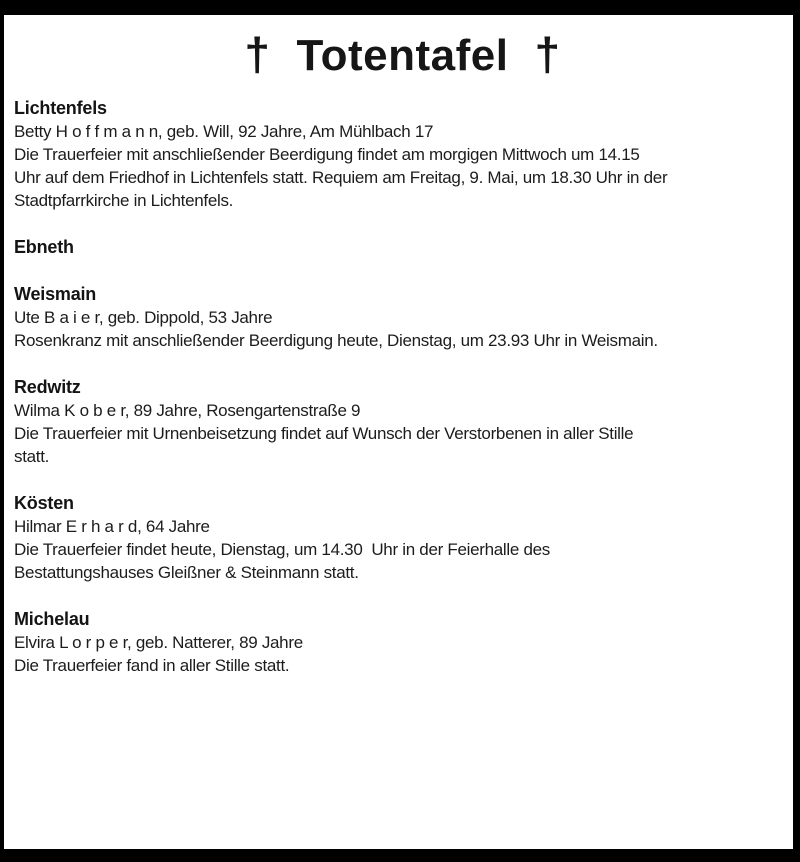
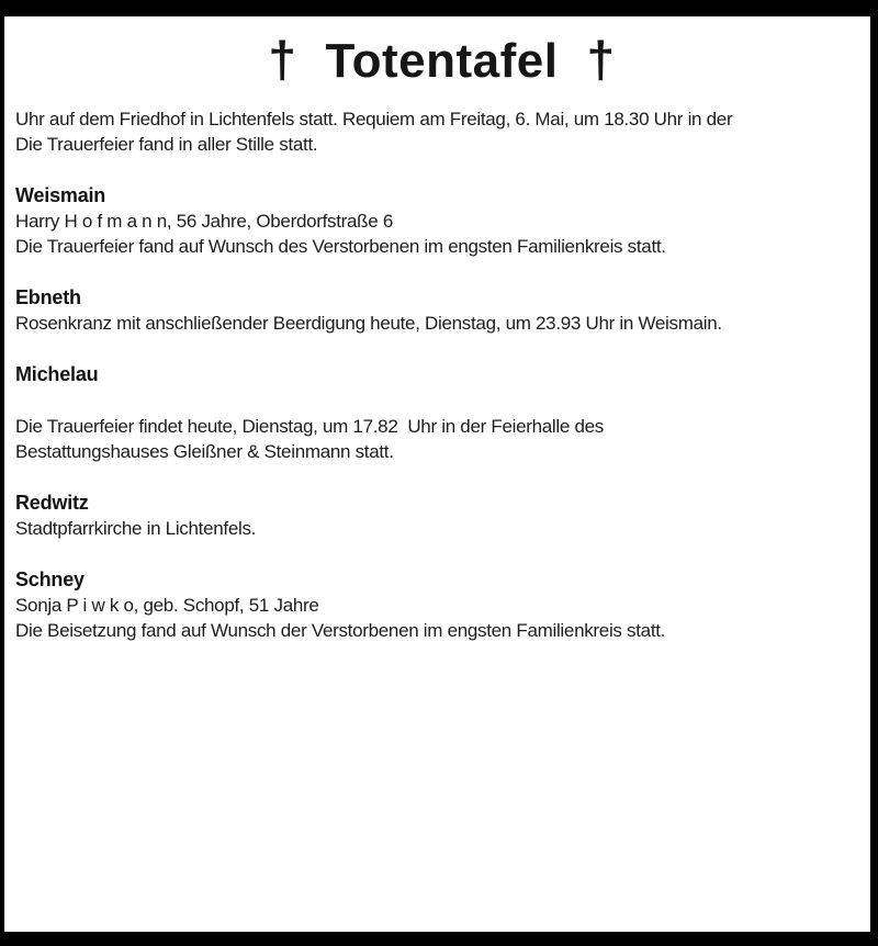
  † Totentafel †
- Lichtenfels
- Betty H o f f m a n n, geb. Will, 92 Jahre, Am Mühlbach 17
- Die Trauerfeier mit anschließender Beerdigung findet am morgigen Mittwoch um 14.15
- Uhr auf dem Friedhof in Lichtenfels statt. Requiem am Freitag, 9. Mai, um 18.30 Uhr in der
+ Uhr auf dem Friedhof in Lichtenfels statt. Requiem am Freitag, 6. Mai, um 18.30 Uhr in der
- Stadtpfarrkirche in Lichtenfels.
+ Die Trauerfeier fand in aller Stille statt.
- Ebneth
+ Weismain
+ Harry H o f m a n n, 56 Jahre, Oberdorfstraße 6
+ Die Trauerfeier fand auf Wunsch des Verstorbenen im engsten Familienkreis statt.
- Weismain
+ Ebneth
- Ute B a i e r, geb. Dippold, 53 Jahre
  Rosenkranz mit anschließender Beerdigung heute, Dienstag, um 23.93 Uhr in Weismain.
- Redwitz
+ Michelau
- Wilma K o b e r, 89 Jahre, Rosengartenstraße 9
- Die Trauerfeier mit Urnenbeisetzung findet auf Wunsch der Verstorbenen in aller Stille
- statt.
- Kösten
- Hilmar E r h a r d, 64 Jahre
- Die Trauerfeier findet heute, Dienstag, um 14.30 Uhr in der Feierhalle des
+ Die Trauerfeier findet heute, Dienstag, um 17.82 Uhr in der Feierhalle des
  Bestattungshauses Gleißner & Steinmann statt.
- Michelau
+ Redwitz
- Elvira L o r p e r, geb. Natterer, 89 Jahre
- Die Trauerfeier fand in aller Stille statt.
+ Stadtpfarrkirche in Lichtenfels.
+ Schney
+ Sonja P i w k o, geb. Schopf, 51 Jahre
+ Die Beisetzung fand auf Wunsch der Verstorbenen im engsten Familienkreis statt.
